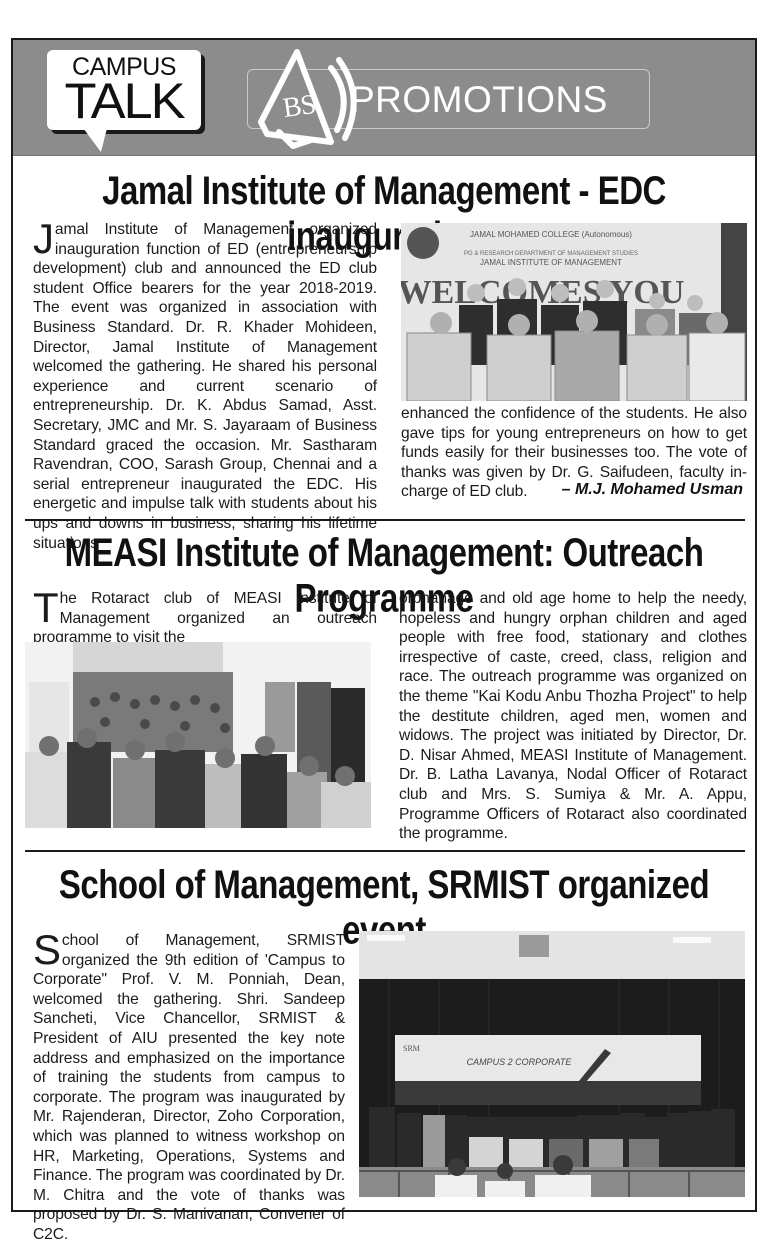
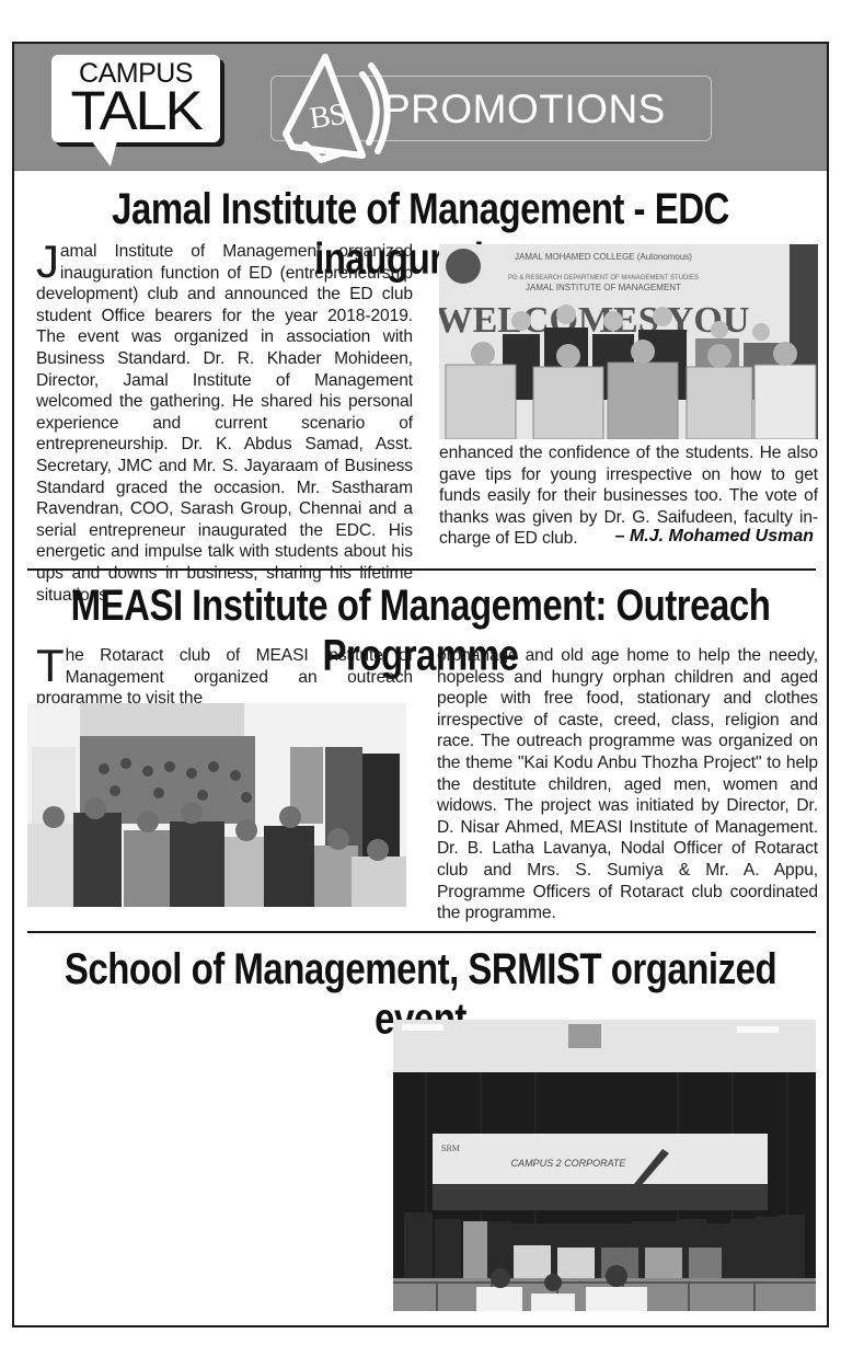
  CAMPUS
  TALK
  PROMOTIONS
  Jamal Institute of Management - EDC inaugur
  J
  amal Institute of Management organized inauguration function of ED (entrepreneurship development) club and announced the ED club student Office bearers for the year 2018-2019. The event was organized in association with Business Standard. Dr. R. Khader Mohideen, Director, Jamal Institute of Management welcomed the gathering. He shared his personal experience and current scenario of entrepreneurship. Dr. K. Abdus Samad, Asst. Secretary, JMC and Mr. S. Jayaraam of Business Standard graced the occasion. Mr. Sastharam Ravendran, COO, Sarash Group, Chennai and a serial entrepreneur inaugurated the EDC. His energetic and impulse talk with students about his ups and downs in business, sharing his lifetime situations
  JAMAL MOHAMED COLLEGE (Autonomous)
  JAMAL INSTITUTE OF MANAGEMENT
  WELCMES YOU
- enhanced the confidence of the students. He also gave tips for young entrepreneurs on how to get funds easily for their businesses too. The vote of thanks was given by Dr. G. Saifudeen, faculty in-charge of ED club.
+ enhanced the confidence of the students. He also gave tips for young irrespective on how to get funds easily for their businesses too. The vote of thanks was given by Dr. G. Saifudeen, faculty in-charge of ED club.
  – M.J. Mohamed Usman
  MEASI Institute of Management: Outreach Programme
  T
  he Rotaract club of MEASI Institute of Management organized an outreach programme to visit the
- orphanage and old age home to help the needy, hopeless and hungry orphan children and aged people with free food, stationary and clothes irrespective of caste, creed, class, religion and race. The outreach programme was organized on the theme "Kai Kodu Anbu Thozha Project" to help the destitute children, aged men, women and widows. The project was initiated by Director, Dr. D. Nisar Ahmed, MEASI Institute of Management. Dr. B. Latha Lavanya, Nodal Officer of Rotaract club and Mrs. S. Sumiya & Mr. A. Appu, Programme Officers of Rotaract also coordinated the programme.
+ orphanage and old age home to help the needy, hopeless and hungry orphan children and aged people with free food, stationary and clothes irrespective of caste, creed, class, religion and race. The outreach programme was organized on the theme "Kai Kodu Anbu Thozha Project" to help the destitute children, aged men, women and widows. The project was initiated by Director, Dr. D. Nisar Ahmed, MEASI Institute of Management. Dr. B. Latha Lavanya, Nodal Officer of Rotaract club and Mrs. S. Sumiya & Mr. A. Appu, Programme Officers of Rotaract club coordinated the programme.
  School of Management, SRMIST organized event
- S
- chool of Management, SRMIST organized the 9th edition of 'Campus to Corporate" Prof. V. M. Ponniah, Dean, welcomed the gathering. Shri. Sandeep Sancheti, Vice Chancellor, SRMIST & President of AIU presented the key note address and emphasized on the importance of training the students from campus to corporate. The program was inaugurated by Mr. Rajenderan, Director, Zoho Corporation, which was planned to witness workshop on HR, Marketing, Operations, Systems and Finance. The program was coordinated by Dr. M. Chitra and the vote of thanks was proposed by Dr. S. Manivanan, Convener of C2C.
  SRM
  CAMPUS 2 CORPORATE
